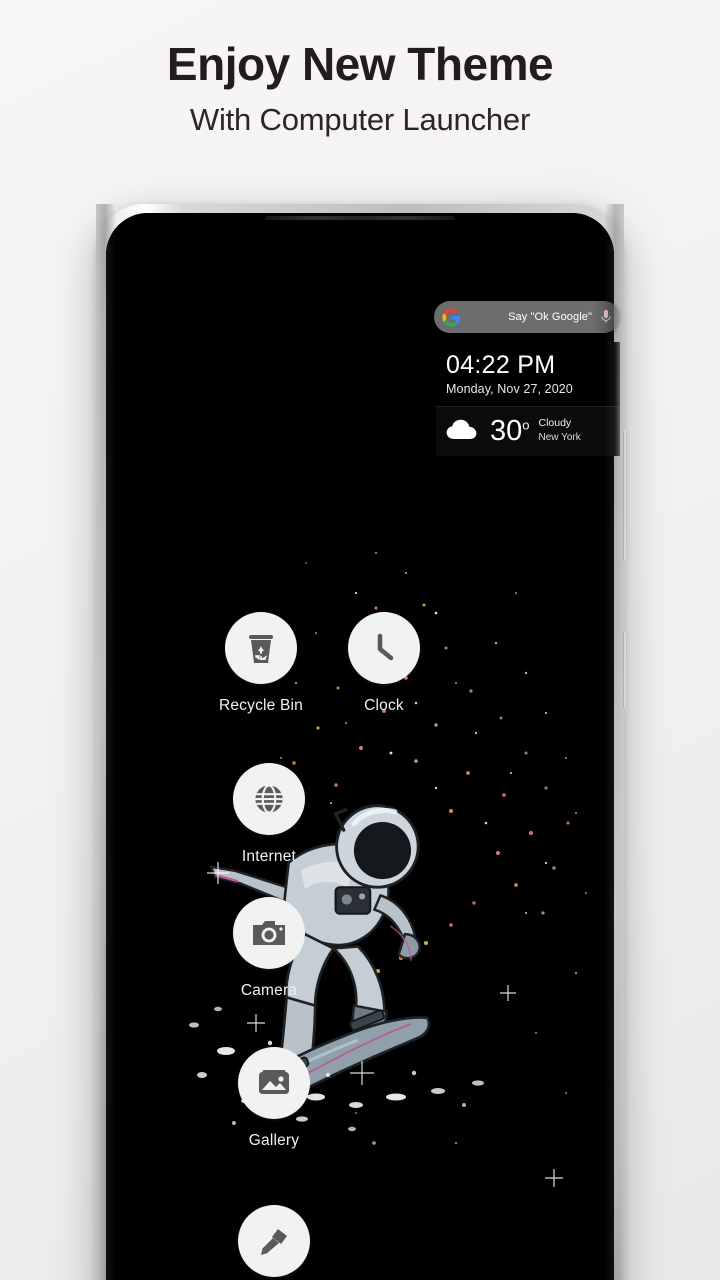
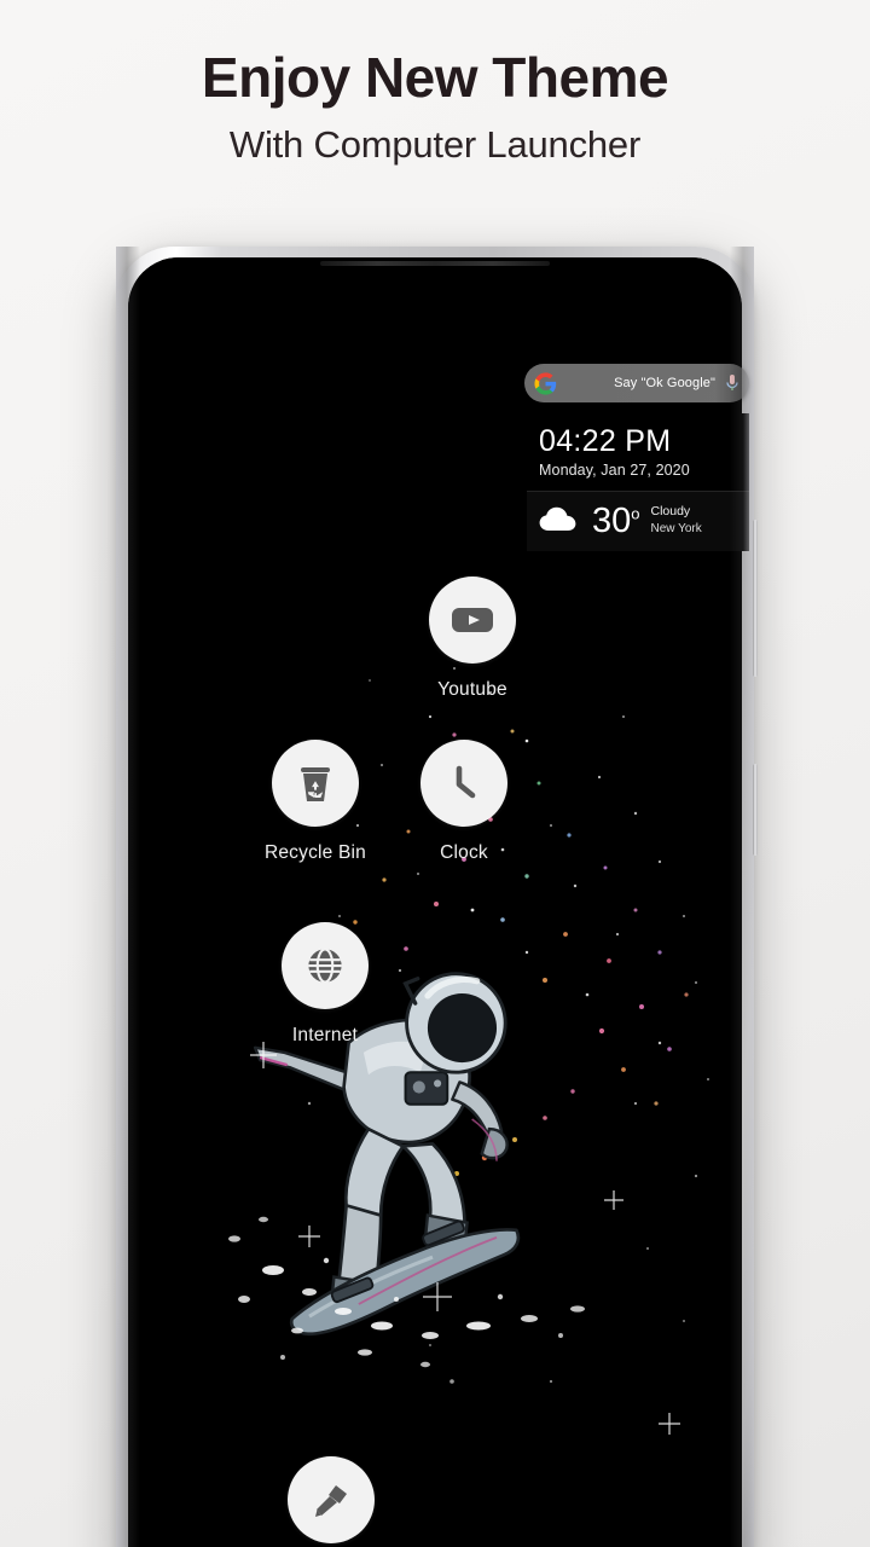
  Enjoy New Theme
  With Computer Launcher
+ Youtube
  Recycle Bin
  Clock
  Internet
- Camera
- Gallery
  Say "Ok Google"
  04:22 PM
- Monday, Nov 27, 2020
+ Monday, Jan 27, 2020
  30o
  Cloudy
  New York
